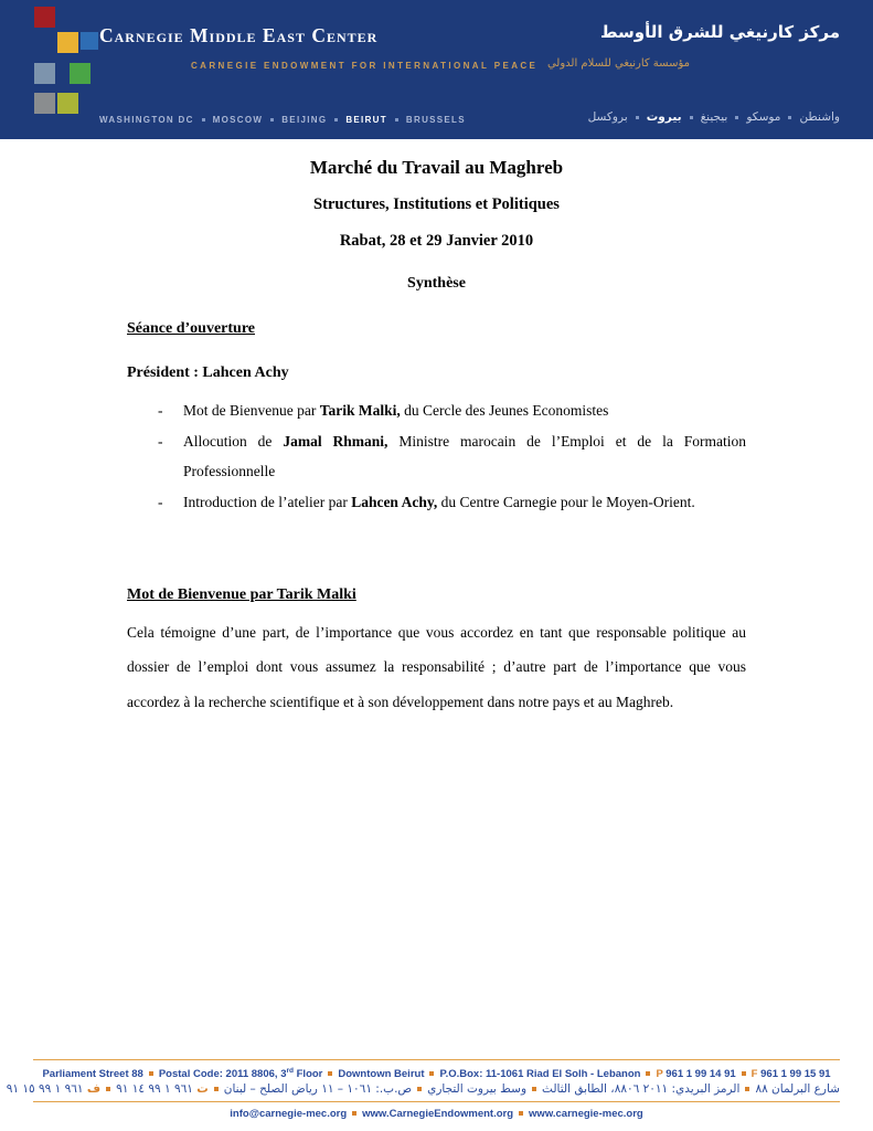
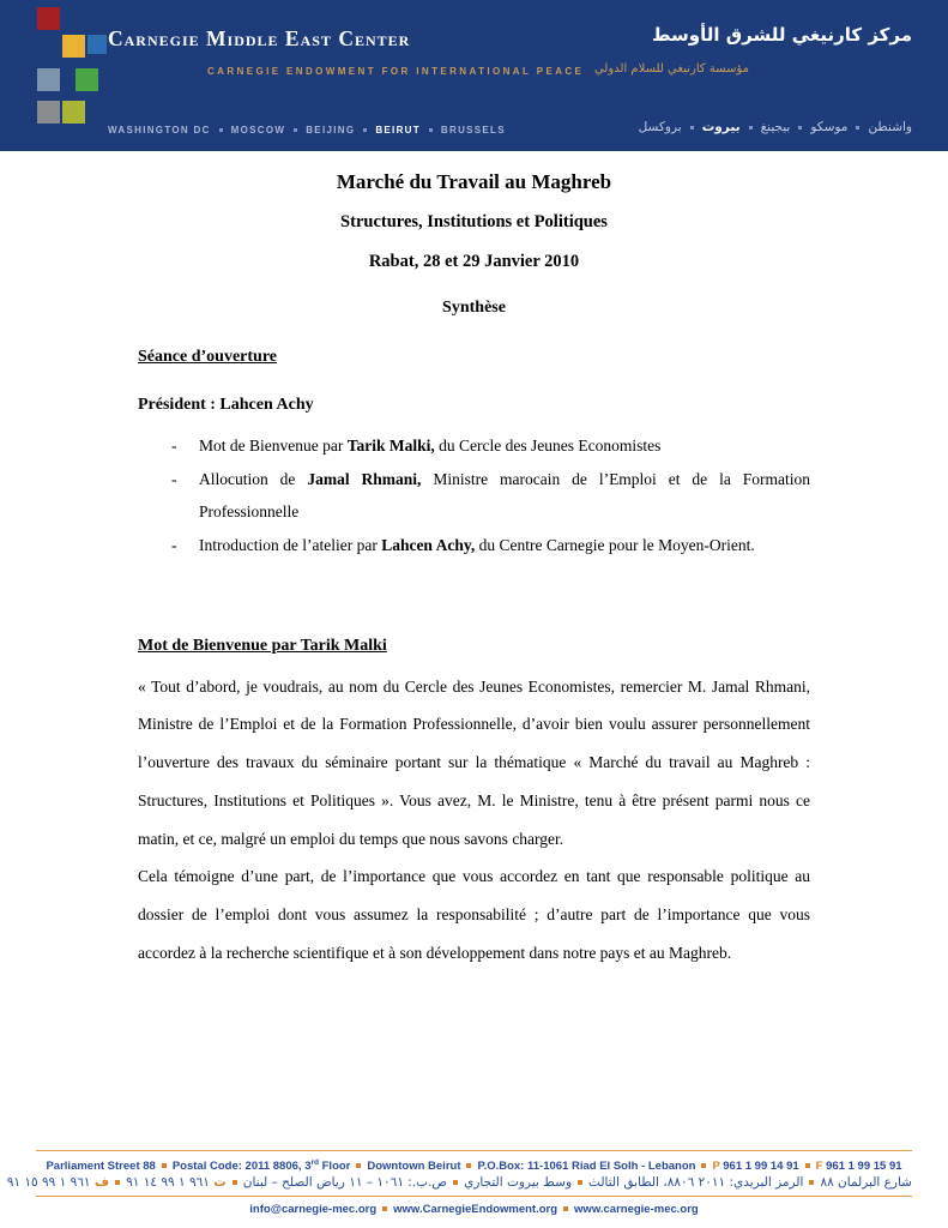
  Carnegie Middle East Center
  مركز كارنيغي للشرق الأوسط
  CARNEGIE ENDOWMENT FOR INTERNATIONAL PEACE
  مؤسسة كارنيغي للسلام الدولي
  WASHINGTON DC MOSCOW BEIJING BEIRUT BRUSSELS
  واشنطنموسكوبيجينغبيروتبروكسل
  Marché du Travail au Maghreb
  Structures, Institutions et Politiques
  Rabat, 28 et 29 Janvier 2010
  Synthèse
  Séance d’ouverture
  Président : Lahcen Achy
  Mot de Bienvenue par Tarik Malki, du Cercle des Jeunes Economistes
  Allocution de Jamal Rhmani, Ministre marocain de l’Emploi et de la Formation Professionnelle
  Introduction de l’atelier par Lahcen Achy, du Centre Carnegie pour le Moyen-Orient.
  Mot de Bienvenue par Tarik Malki
+ « Tout d’abord, je voudrais, au nom du Cercle des Jeunes Economistes, remercier M. Jamal Rhmani, Ministre de l’Emploi et de la Formation Professionnelle, d’avoir bien voulu assurer personnellement l’ouverture des travaux du séminaire portant sur la thématique « Marché du travail au Maghreb : Structures, Institutions et Politiques ». Vous avez, M. le Ministre, tenu à être présent parmi nous ce matin, et ce, malgré un emploi du temps que nous savons charger.
  Cela témoigne d’une part, de l’importance que vous accordez en tant que responsable politique au dossier de l’emploi dont vous assumez la responsabilité ; d’autre part de l’importance que vous accordez à la recherche scientifique et à son développement dans notre pays et au Maghreb.
  Parliament Street 88 Postal Code: 2011 8806, 3 Floor Downtown Beirut P.O.Box: 11-1061 Riad El Solh - Lebanon P 961 1 99 14 91 F 961 1 99 15 91
  شارع البرلمان ٨٨الرمز البريدي: ٢٠١١ ٨٨٠٦، الطابق الثالثوسط بيروت التجاريص.ب.: ١٠٦١ – ١١ رياض الصلح – لبنانت ٩٦١ ١ ٩٩ ١٤ ٩١ف ٩٦١ ١ ٩٩ ١٥ ٩١
  info@carnegie-mec.org www.CarnegieEndowment.org www.carnegie-mec.org
